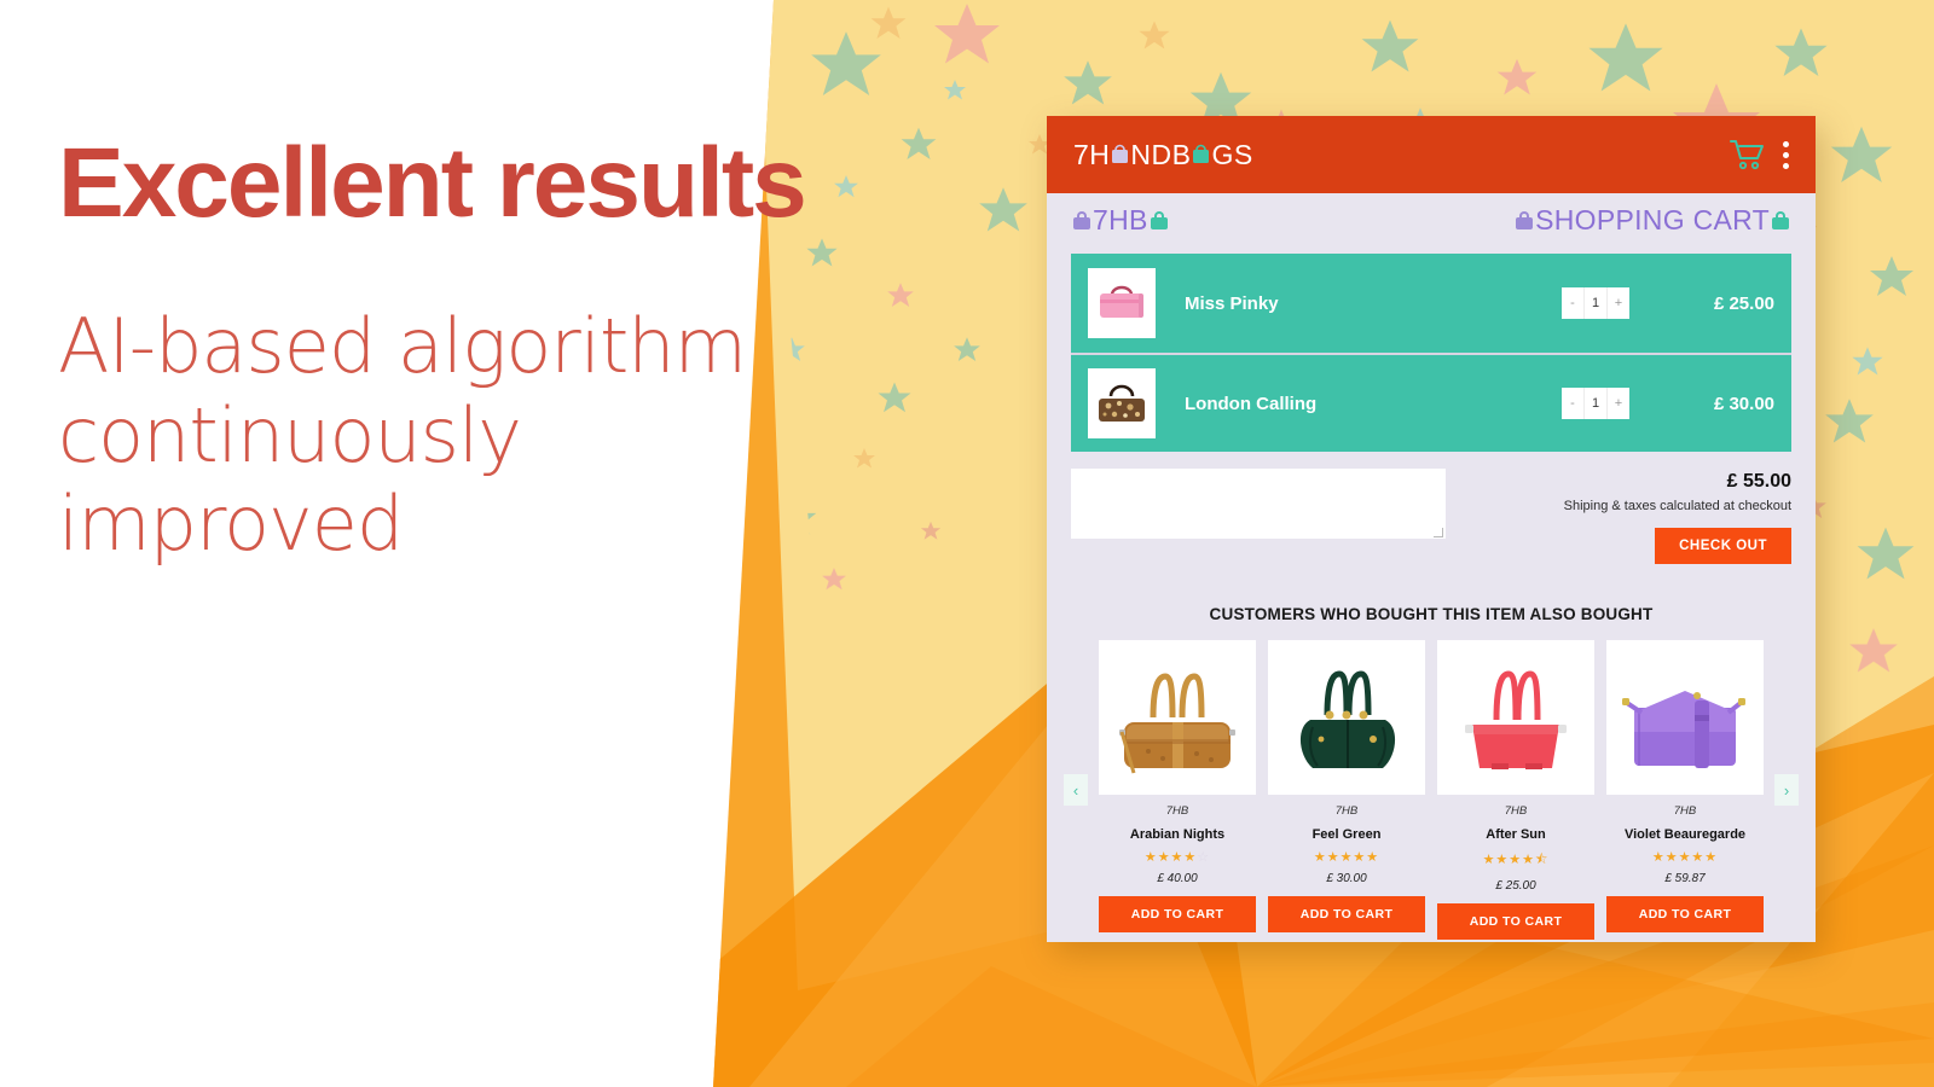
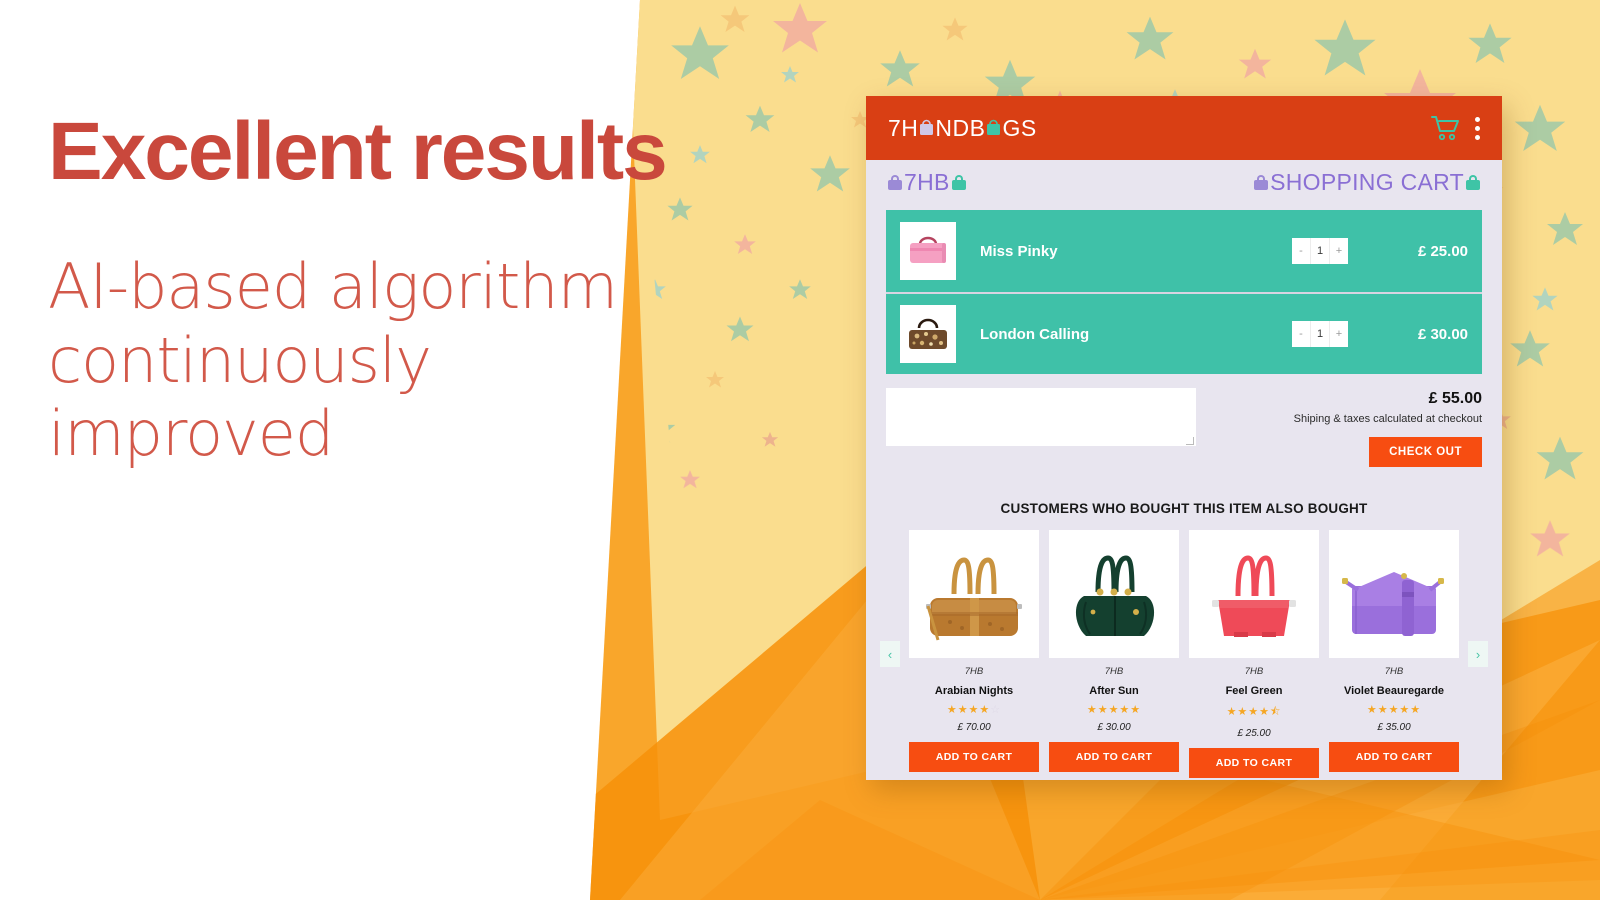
  Excellent results
  AI-based algorithm
  continuously
  improved
  7H
  ND
  B
  GS
  7HB
  SHOPPING CART
  Miss Pinky
  -
  1
  +
  £ 25.00
  London Calling
  -
  1
  +
  £ 30.00
  £ 55.00
  Shiping & taxes calculated at checkout
  CHECK OUT
  CUSTOMERS WHO BOUGHT THIS ITEM ALSO BOUGHT
  ‹
  7HB
  Arabian Nights
  ★★★★
- £ 40.00
+ £ 70.00
  ADD TO CART
  7HB
- Feel Green
+ After Sun
  ★★★★★
  £ 30.00
  ADD TO CART
  7HB
- After Sun
+ Feel Green
  ★★★★⯪
  £ 25.00
  ADD TO CART
  7HB
  Violet Beauregarde
  ★★★★★
- £ 59.87
+ £ 35.00
  ADD TO CART
  ›
